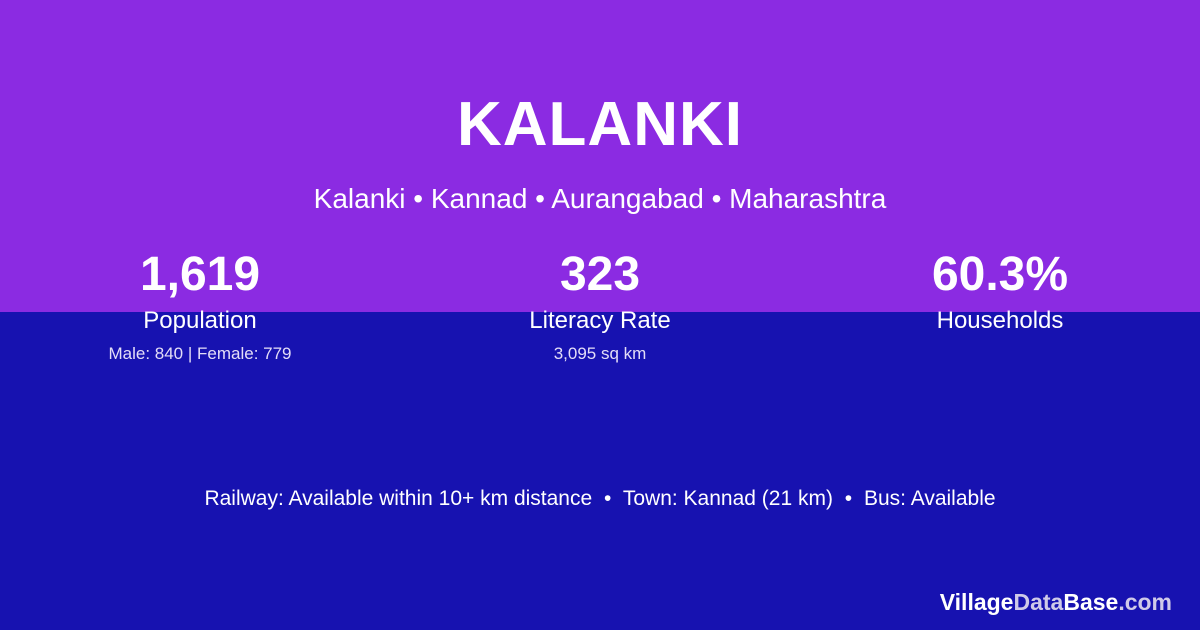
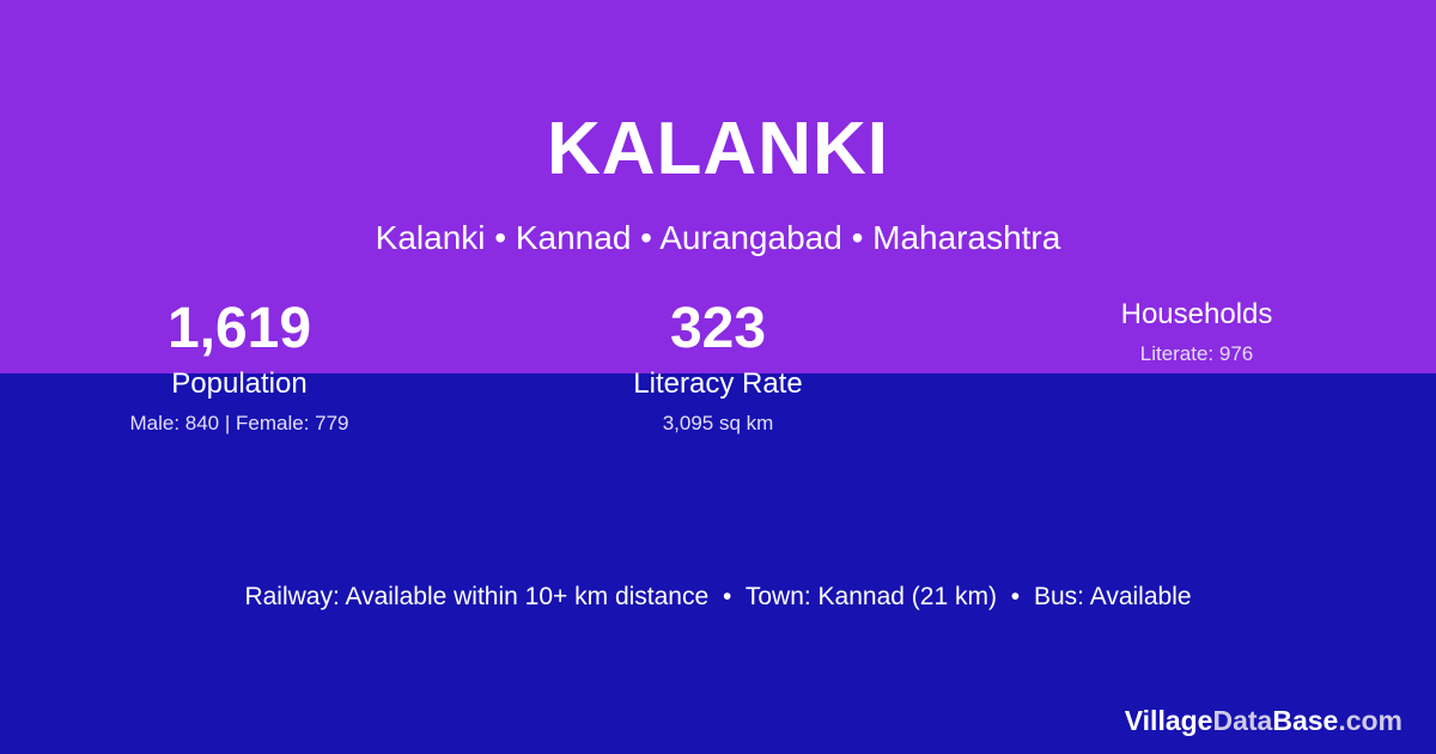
  KALANKI
  Kalanki • Kannad • Aurangabad • Maharashtra
  1,619
  Population
  Male: 840 | Female: 779
  323
  Literacy Rate
  3,095 sq km
- 60.3%
  Households
+ Literate: 976
  Railway: Available within 10+ km distance • Town: Kannad (21 km) • Bus: Available
  VillageDataBase.com
